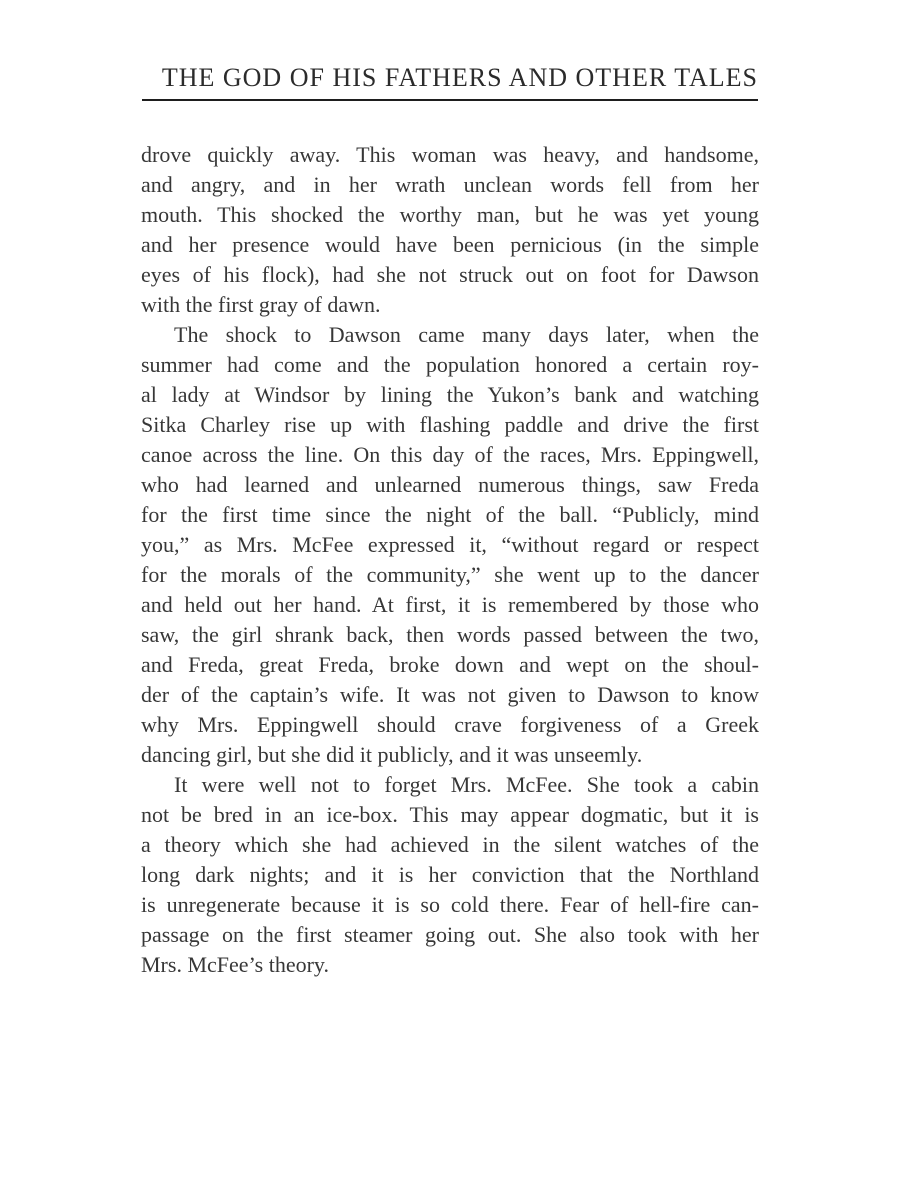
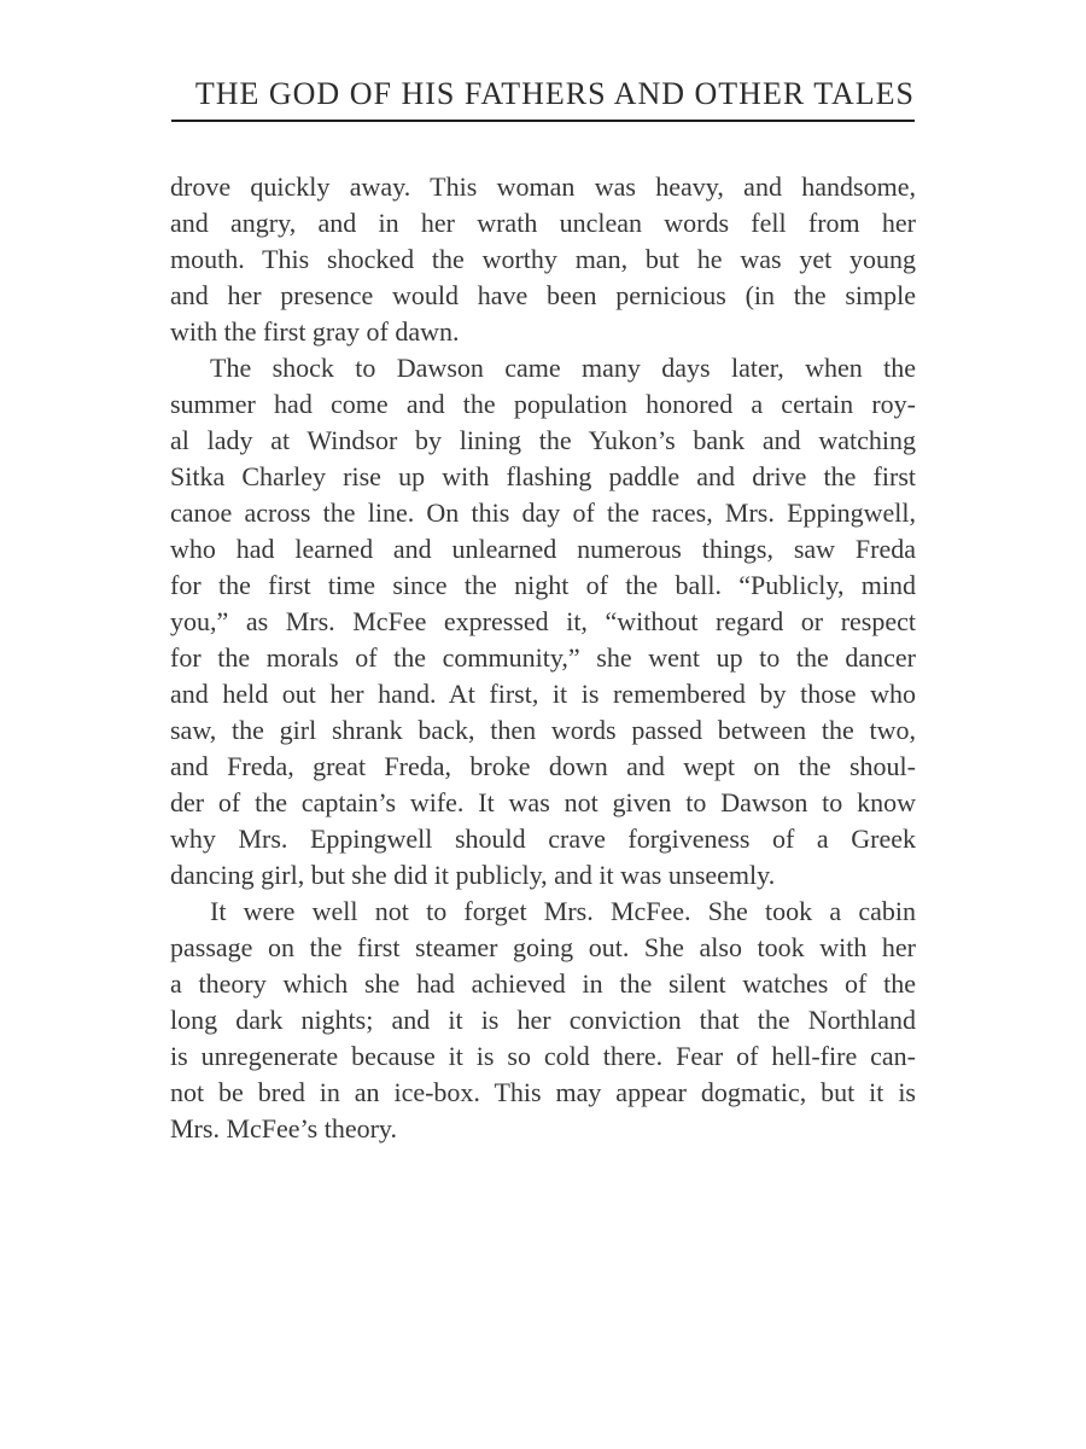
  THE GOD OF HIS FATHERS AND OTHER TALES
  drove quickly away. This woman was heavy, and handsome,
  and angry, and in her wrath unclean words fell from her
  mouth. This shocked the worthy man, but he was yet young
  and her presence would have been pernicious (in the simple
- eyes of his flock), had she not struck out on foot for Dawson
  with the first gray of dawn.
  The shock to Dawson came many days later, when the
  summer had come and the population honored a certain roy-
  al lady at Windsor by lining the Yukon’s bank and watching
  Sitka Charley rise up with flashing paddle and drive the first
  canoe across the line. On this day of the races, Mrs. Eppingwell,
  who had learned and unlearned numerous things, saw Freda
  for the first time since the night of the ball. “Publicly, mind
  you,” as Mrs. McFee expressed it, “without regard or respect
  for the morals of the community,” she went up to the dancer
  and held out her hand. At first, it is remembered by those who
  saw, the girl shrank back, then words passed between the two,
  and Freda, great Freda, broke down and wept on the shoul-
  der of the captain’s wife. It was not given to Dawson to know
  why Mrs. Eppingwell should crave forgiveness of a Greek
  dancing girl, but she did it publicly, and it was unseemly.
  It were well not to forget Mrs. McFee. She took a cabin
- not be bred in an ice-box. This may appear dogmatic, but it is
+ passage on the first steamer going out. She also took with her
  a theory which she had achieved in the silent watches of the
  long dark nights; and it is her conviction that the Northland
  is unregenerate because it is so cold there. Fear of hell-fire can-
- passage on the first steamer going out. She also took with her
+ not be bred in an ice-box. This may appear dogmatic, but it is
  Mrs. McFee’s theory.
